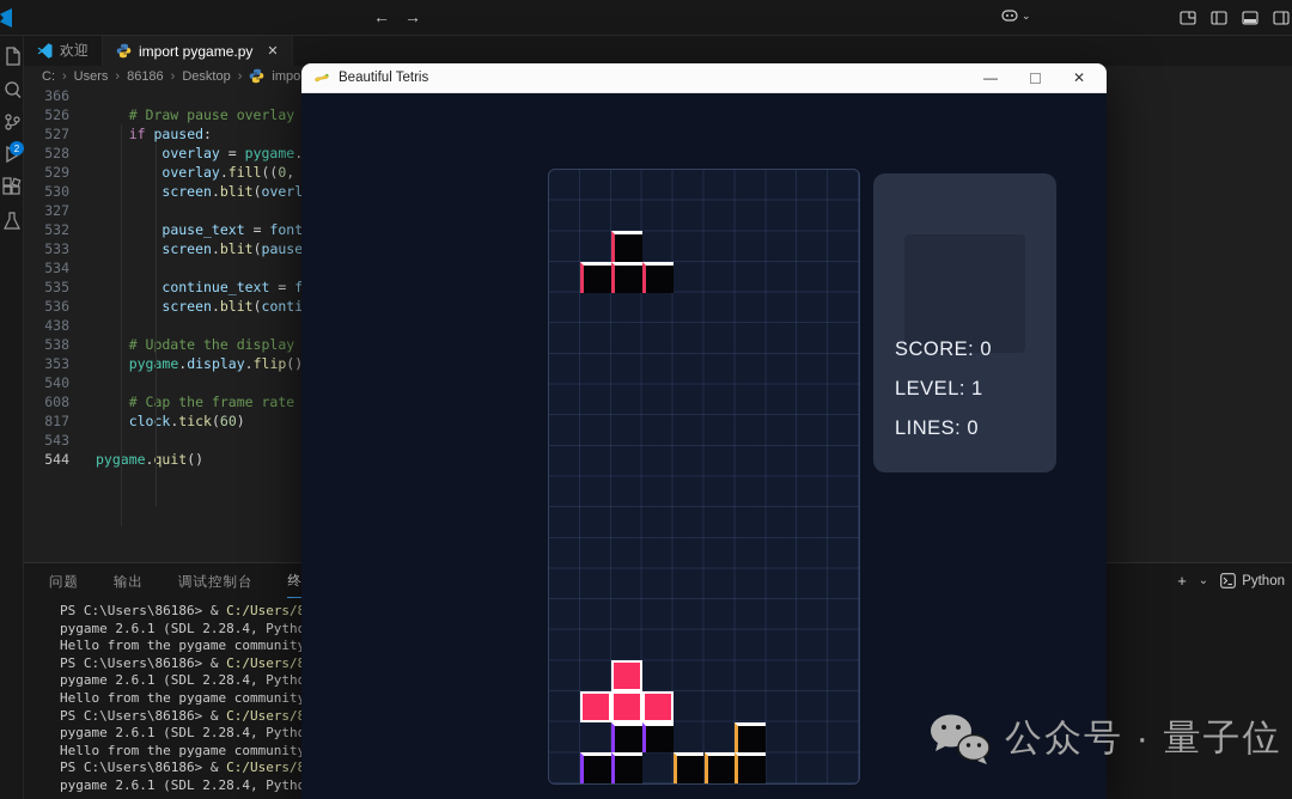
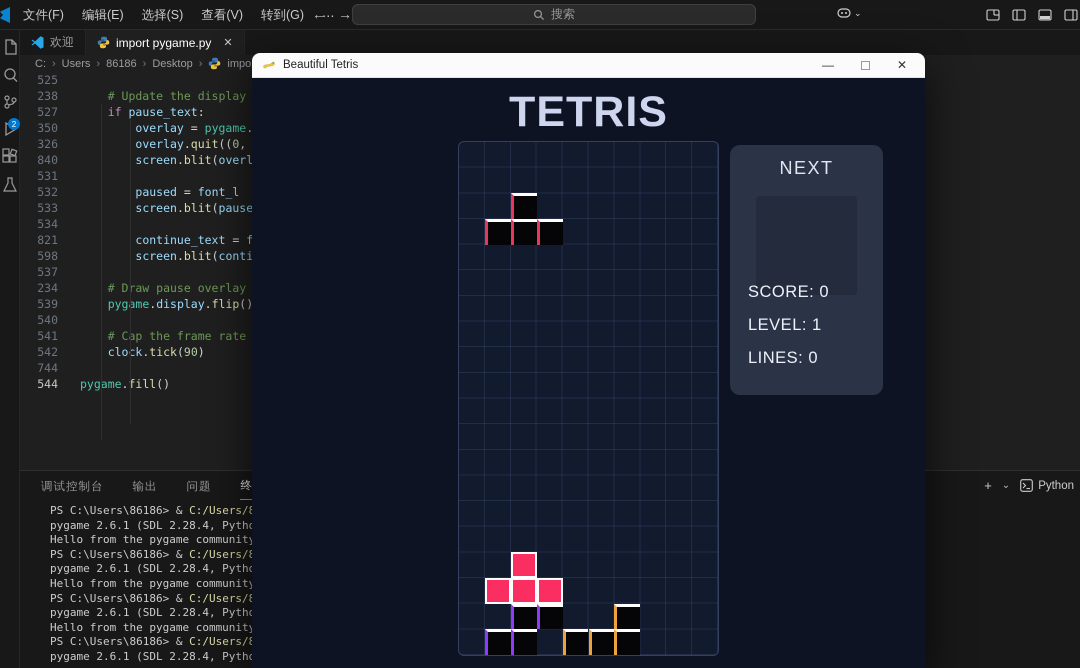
+ 文件(F)
+ 编辑(E)
+ 选择(S)
+ 查看(V)
+ 转到(G)
+ ⋯
  ←
  →
+ 搜索
  ⌄
  2
  欢迎
  import pygame.py
  ✕
  C:
  ›
  Users
  ›
  86186
  ›
  Desktop
  ›
- 366
+ 525
- 526
+ 238
- # Draw pause overlay
+ # Update the display
  527
- if paused:
+ if pause_text:
- 528
+ 350
  overlay = pygame.
- 529
+ 326
- overlay.fill((0,
+ overlay.quit((0,
- 530
+ 840
  screen.blit(overl
- 327
+ 531
  532
- pause_text = font
+ paused = font_l
  533
  screen.blit(pause
  534
- 535
+ 821
  continue_text = f
- 536
+ 598
  screen.blit(conti
- 438
+ 537
- 538
+ 234
- # Update the display
+ # Draw pause overlay
- 353
+ 539
  pygame.display.flip()
  540
- 608
+ 541
  # Cap the frame rate
- 817
+ 542
- clock.tick(60)
+ clock.tick(90)
- 543
+ 744
  544
- pygame.quit()
+ pygame.fill()
- 问题
+ 调试控制台
  输出
- 调试控制台
+ 问题
  +
  ⌄
  Python
  PS C:\Users\86186> & C:/Users/
  pygame 2.6.1 (SDL 2.28.4, Pyth
  Hello from the pygame communit
  PS C:\Users\86186> & C:/Users/
  pygame 2.6.1 (SDL 2.28.4, Pyth
  Hello from the pygame communit
  PS C:\Users\86186> & C:/Users/
  pygame 2.6.1 (SDL 2.28.4, Pyth
  Hello from the pygame communit
  PS C:\Users\86186> & C:/Users/
  pygame 2.6.1 (SDL 2.28.4, Pyth
  Beautiful Tetris
  —
  ✕
+ TETRIS
+ NEXT
  SCORE: 0
  LEVEL: 1
  LINES: 0
- 公众号 · 量子位
